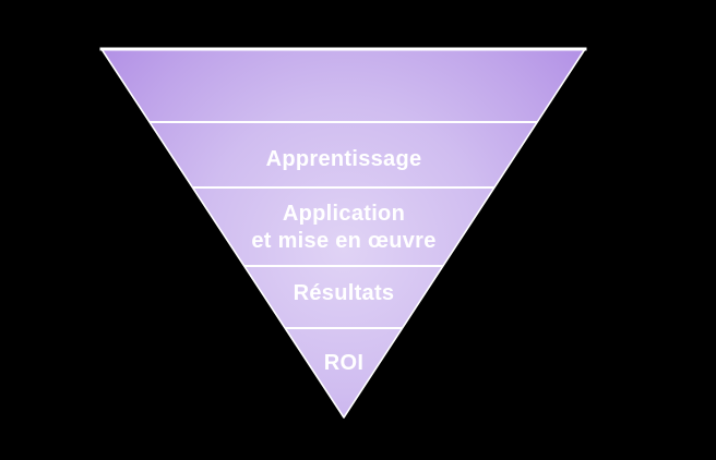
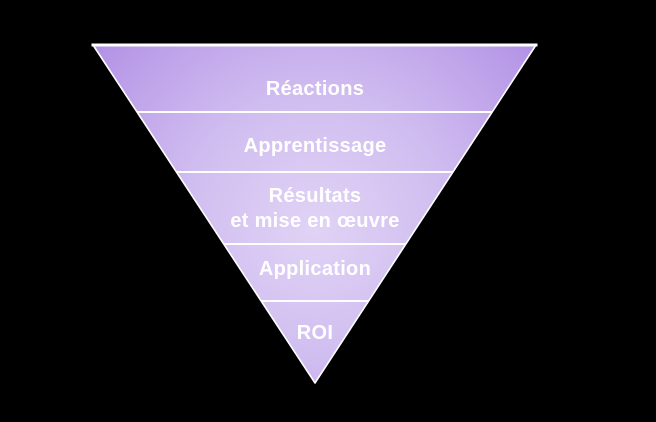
+ Réactions
  Apprentissage
- Application
+ Résultats
  et mise en œuvre
- Résultats
+ Application
  ROI
